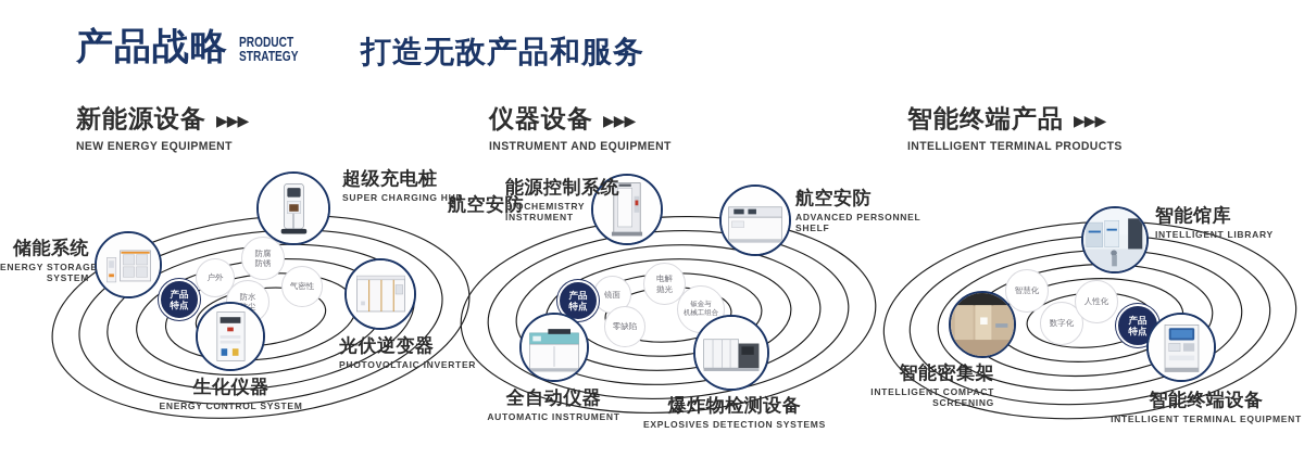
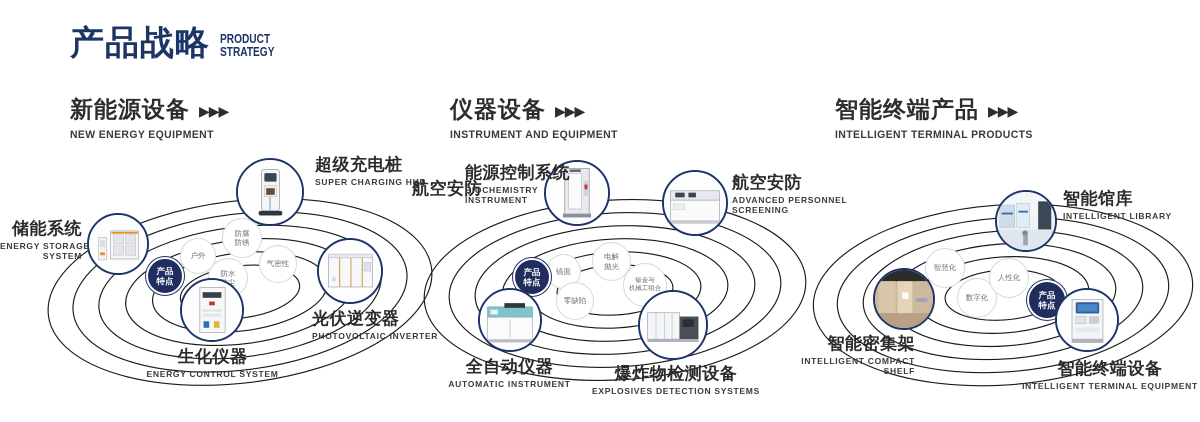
  产品战略
  PRODUCT
  STRATEGY
- 打造无敌产品和服务
  新能源设备
  ▶▶▶
  NEW ENERGY EQUIPMENT
  仪器设备
  ▶▶▶
  INSTRUMENT AND EQUIPMENT
  智能终端产品
  ▶▶▶
  INTELLIGENT TERMINAL PRODUCTS
  户外
  防腐
  防锈
  防水
  气密性
  产品
  特点
  储能系统
  ENERGY STORAGE
  SYSTEM
  超级充电桩
  SUPER CHARGING HUB
  光伏逆变器
  PHOTOVOLTAIC INVERTER
  生化仪器
  ENERGY CONTROL SYSTEM
  镜面
  电解
  抛光
  零缺陷
  产品
  特点
  航空安防
  能源控制系统
  BIOCHEMISTRY
  INSTRUMENT
  航空安防
  ADVANCED PERSONNEL
- SHELF
+ SCREENING
  全自动仪器
  AUTOMATIC INSTRUMENT
  爆炸物检测设备
  EXPLOSIVES DETECTION SYSTEMS
  智慧化
  数字化
  人性化
  产品
  特点
  智能馆库
  INTELLIGENT LIBRARY
  智能密集架
  INTELLIGENT COMPACT
- SCREENING
+ SHELF
  智能终端设备
  INTELLIGENT TERMINAL EQUIPMENT
